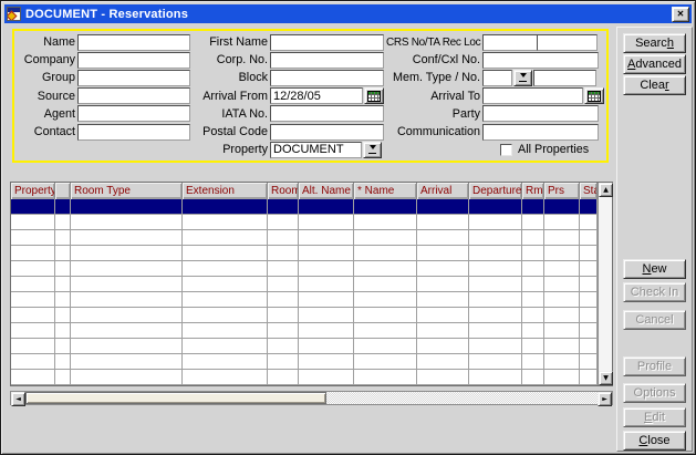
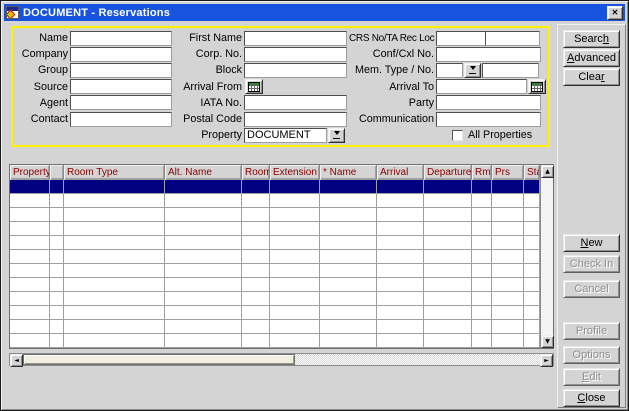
  DOCUMENT - Reservations
  ✕
  Name
  First Name
  CRS No/TA Rec Loc
  Company
  Corp. No.
  Conf/Cxl No.
  Group
  Block
  Mem. Type / No.
  Source
  Arrival From
- 12/28/05
  Arrival To
  Agent
  IATA No.
  Party
  Contact
  Postal Code
  Communication
  Property
  DOCUMENT
  All Properties
  Property
  Room Type
- Extension
+ Alt. Name
  Room
- Alt. Name
+ Extension
  * Name
  Arrival
  Departure
  Prs
  Searc
  h
  A
  dvanced
  Clea
  r
  N
  ew
  Check In
  Cancel
  Profile
  Options
  E
  dit
  C
  lose
